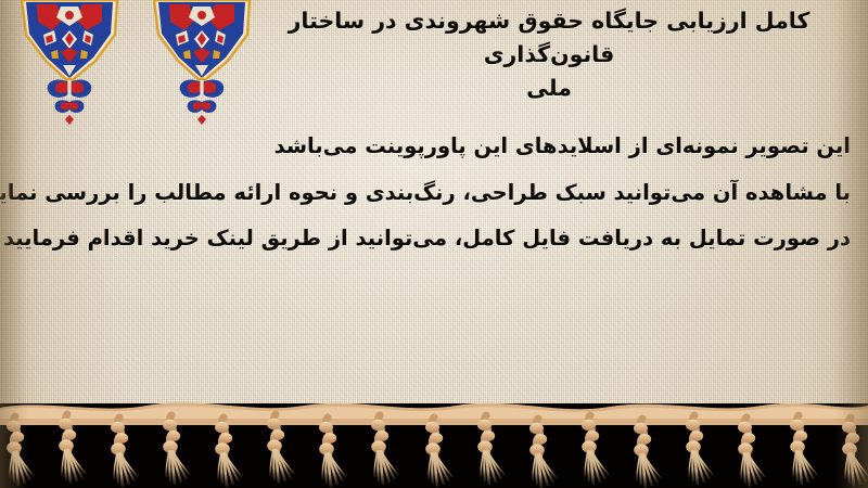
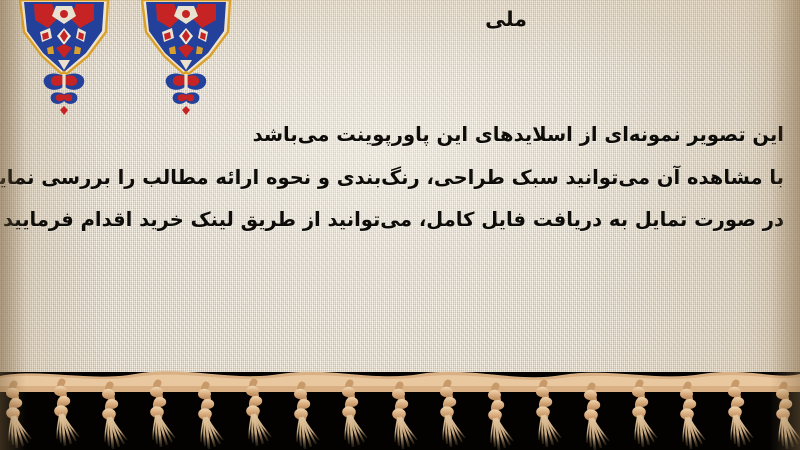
- کامل ارزیابی جایگاه حقوق شهروندی در ساختار قانون‌گذاری
  ملی
  ن تصویر نمونه‌ای از اسلایدهای این پاورپوینت می‌باشد
  مشاهده آن می‌توانید سبک طراحی، رنگ‌بندی و نحوه ارائه مطالب را بررسی ن
  ر صورت تمایل به دریافت فایل کامل، می‌توانید از طریق لینک خرید اقدام فرما
